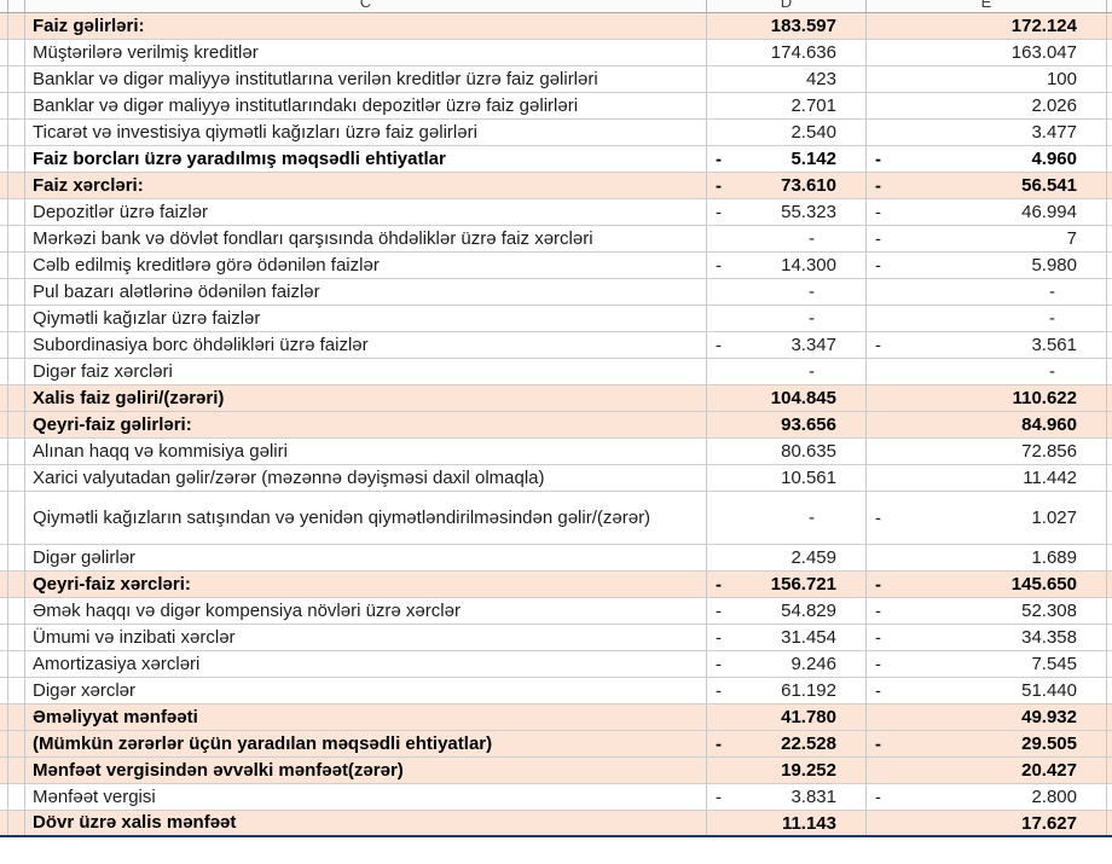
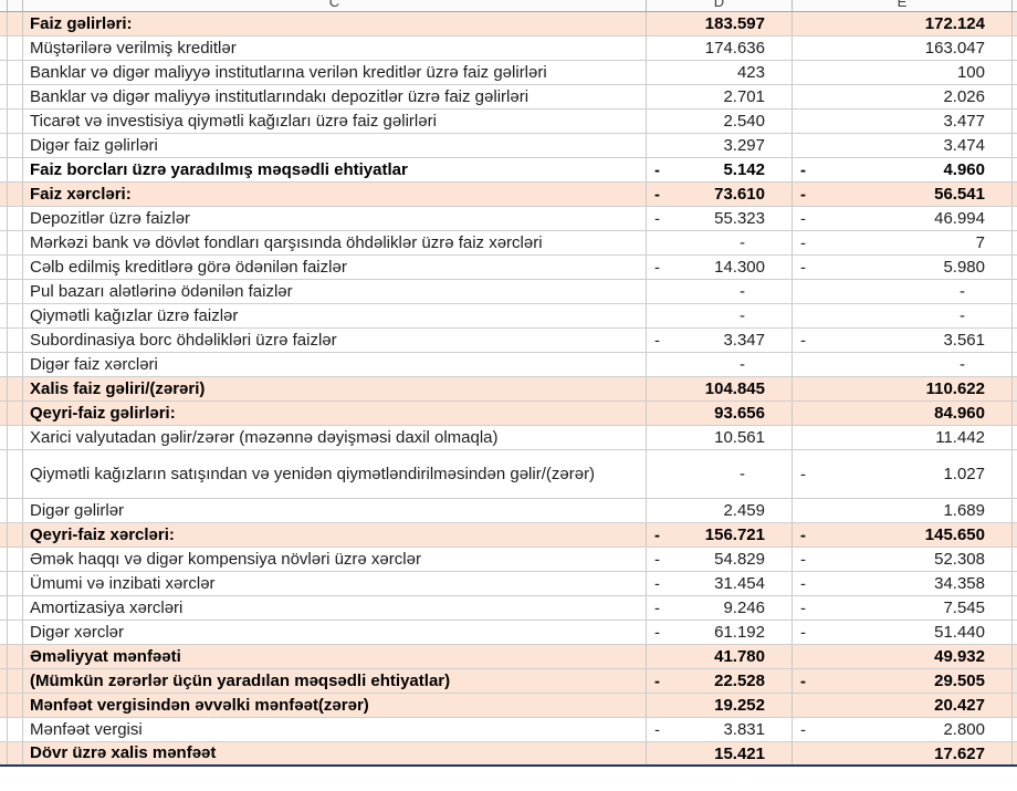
  C
  D
  E
  Faiz gəlirləri:
  183.597
  172.124
  Müştərilərə verilmiş kreditlər
  174.636
  163.047
  Banklar və digər maliyyə institutlarına verilən kreditlər üzrə faiz gəlirləri
  423
  100
  Banklar və digər maliyyə institutlarındakı depozitlər üzrə faiz gəlirləri
  2.701
  2.026
  Ticarət və investisiya qiymətli kağızları üzrə faiz gəlirləri
  2.540
  3.477
+ Digər faiz gəlirləri
+ 3.297
+ 3.474
  Faiz borcları üzrə yaradılmış məqsədli ehtiyatlar
  -
  5.142
  -
  4.960
  Faiz xərcləri:
  -
  73.610
  -
  56.541
  Depozitlər üzrə faizlər
  -
  55.323
  -
  46.994
  Mərkəzi bank və dövlət fondları qarşısında öhdəliklər üzrə faiz xərcləri
  -
  -
  7
  Cəlb edilmiş kreditlərə görə ödənilən faizlər
  -
  14.300
  -
  5.980
  Pul bazarı alətlərinə ödənilən faizlər
  -
  -
  Qiymətli kağızlar üzrə faizlər
  -
  -
  Subordinasiya borc öhdəlikləri üzrə faizlər
  -
  3.347
  -
  3.561
  Digər faiz xərcləri
  -
  -
  Xalis faiz gəliri/(zərəri)
  104.845
  110.622
  Qeyri-faiz gəlirləri:
  93.656
  84.960
- Alınan haqq və kommisiya gəliri
- 80.635
- 72.856
  Xarici valyutadan gəlir/zərər (məzənnə dəyişməsi daxil olmaqla)
  10.561
  11.442
  Qiymətli kağızların satışından və yenidən qiymətləndirilməsindən gəlir/(zərər)
  -
  -
  1.027
  Digər gəlirlər
  2.459
  1.689
  Qeyri-faiz xərcləri:
  -
  156.721
  -
  145.650
  Əmək haqqı və digər kompensiya növləri üzrə xərclər
  -
  54.829
  -
  52.308
  Ümumi və inzibati xərclər
  -
  31.454
  -
  34.358
  Amortizasiya xərcləri
  -
  9.246
  -
  7.545
  Digər xərclər
  -
  61.192
  -
  51.440
  Əməliyyat mənfəəti
  41.780
  49.932
  (Mümkün zərərlər üçün yaradılan məqsədli ehtiyatlar)
  -
  22.528
  -
  29.505
  Mənfəət vergisindən əvvəlki mənfəət(zərər)
  19.252
  20.427
  Mənfəət vergisi
  -
  3.831
  -
  2.800
  Dövr üzrə xalis mənfəət
- 11.143
+ 15.421
  17.627
